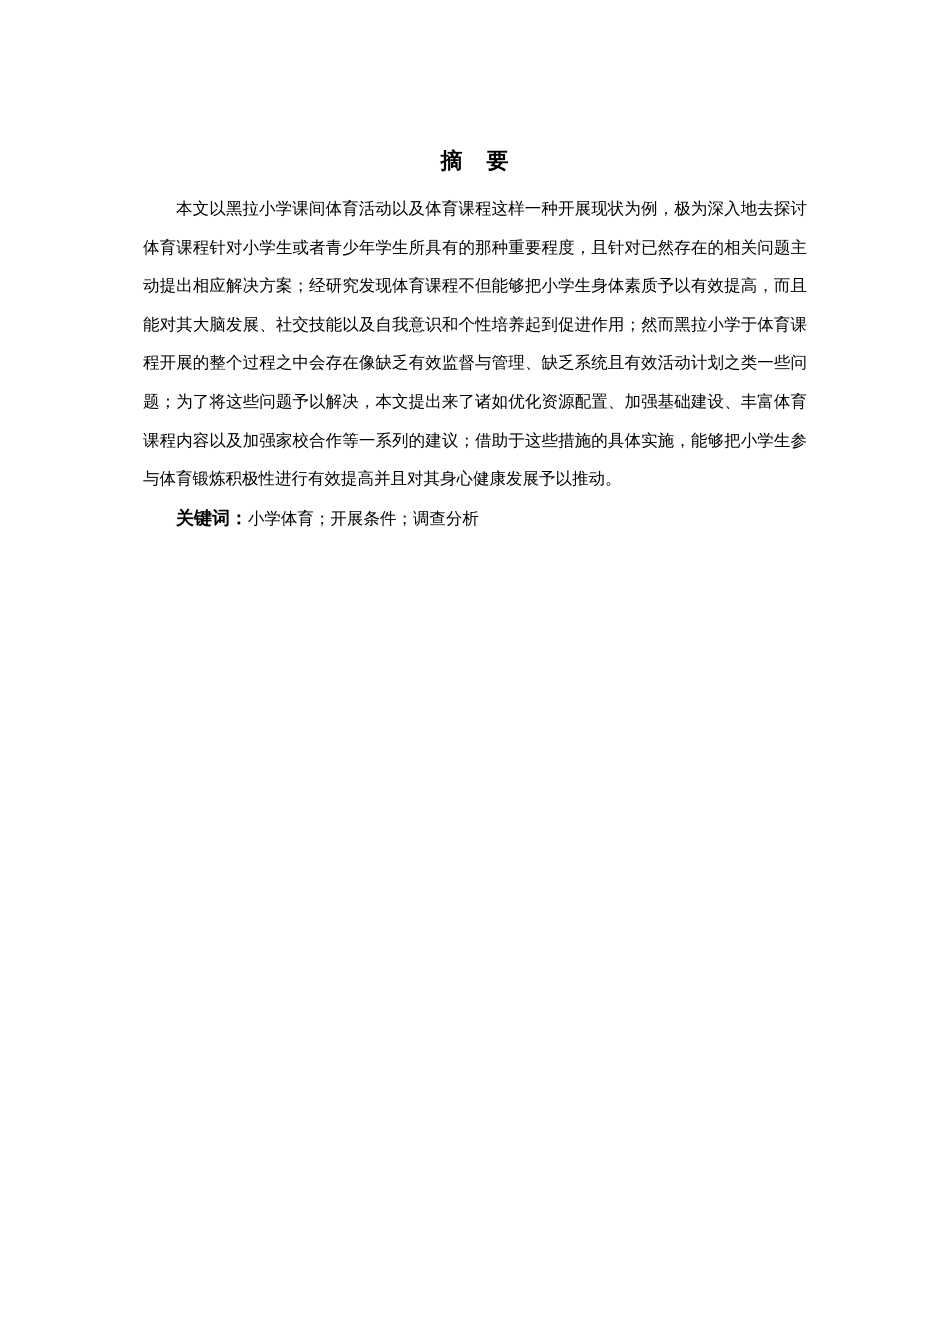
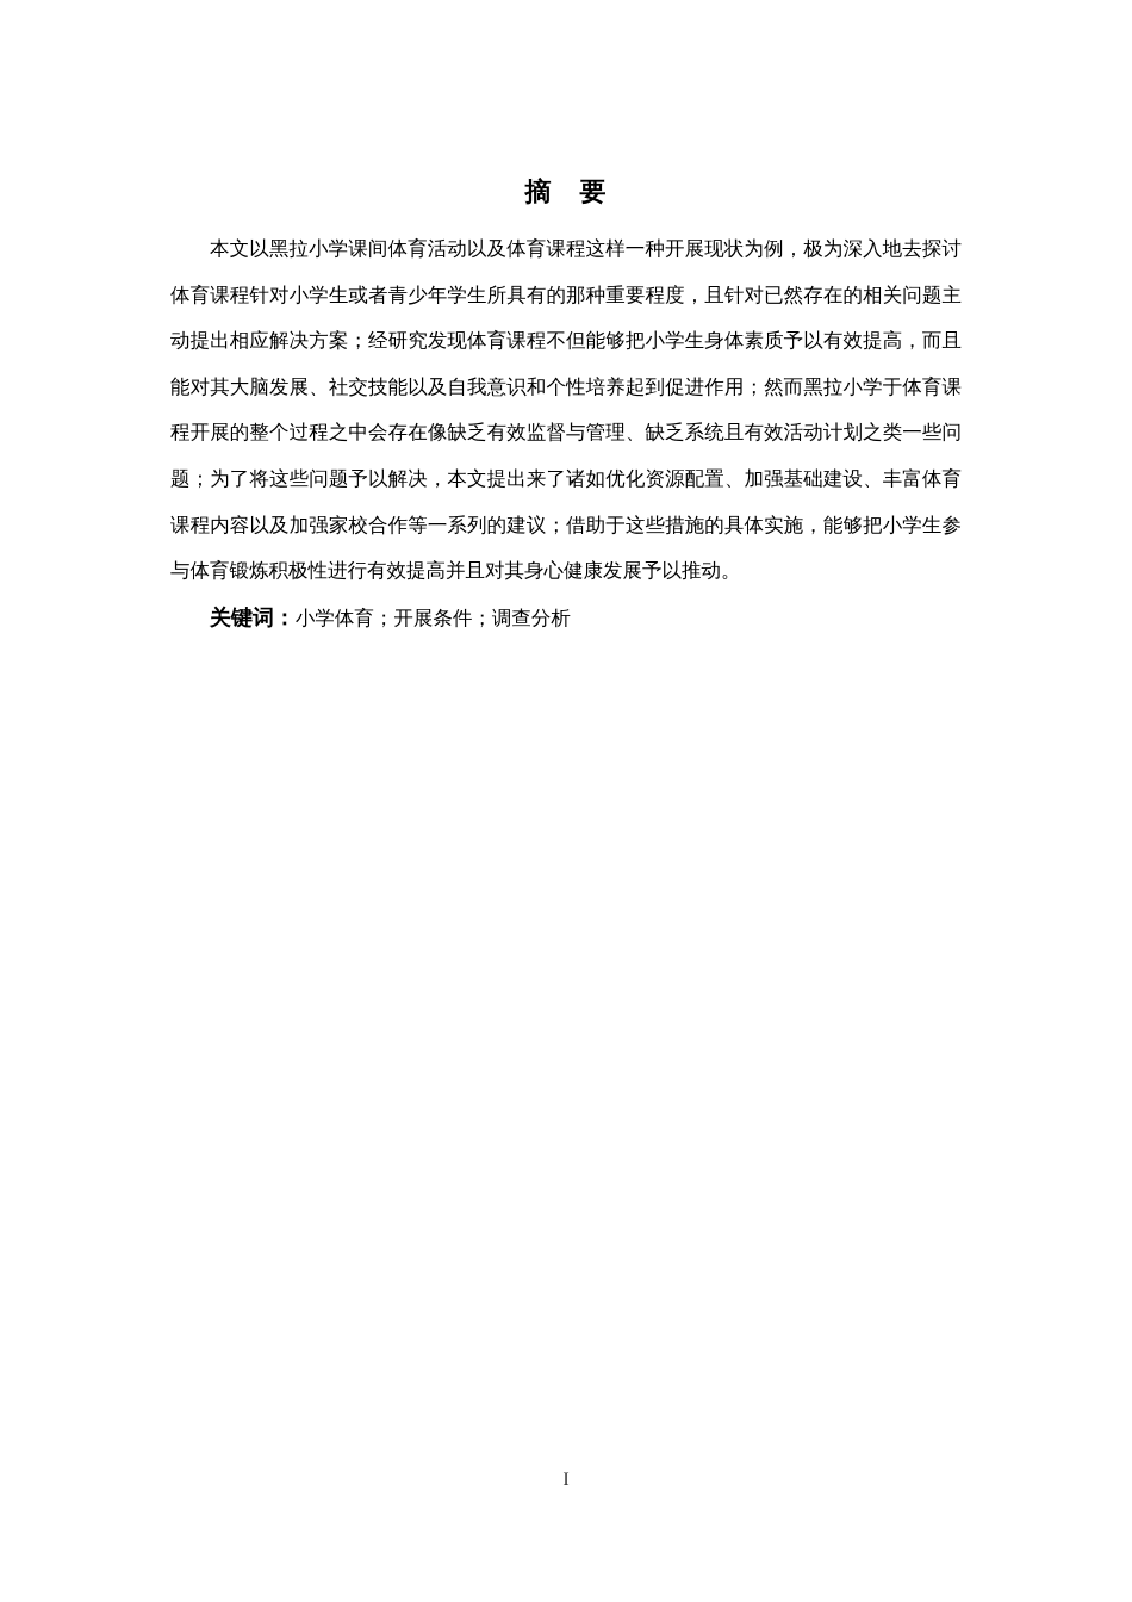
  摘 要
  本文以黑拉小学课间体育活动以及体育课程这样一种开展现状为例，极为深入地去探讨体育课程针对小学生或者青少年学生所具有的那种重要程度，且针对已然存在的相关问题主动提出相应解决方案；经研究发现体育课程不但能够把小学生身体素质予以有效提高，而且能对其大脑发展、社交技能以及自我意识和个性培养起到促进作用；然而黑拉小学于体育课程开展的整个过程之中会存在像缺乏有效监督与管理、缺乏系统且有效活动计划之类一些问题；为了将这些问题予以解决，本文提出来了诸如优化资源配置、加强基础建设、丰富体育课程内容以及加强家校合作等一系列的建议；借助于这些措施的具体实施，能够把小学生参与体育锻炼积极性进行有效提高并且对其身心健康发展予以推动。
  关键词：小学体育；开展条件；调查分析
+ I
